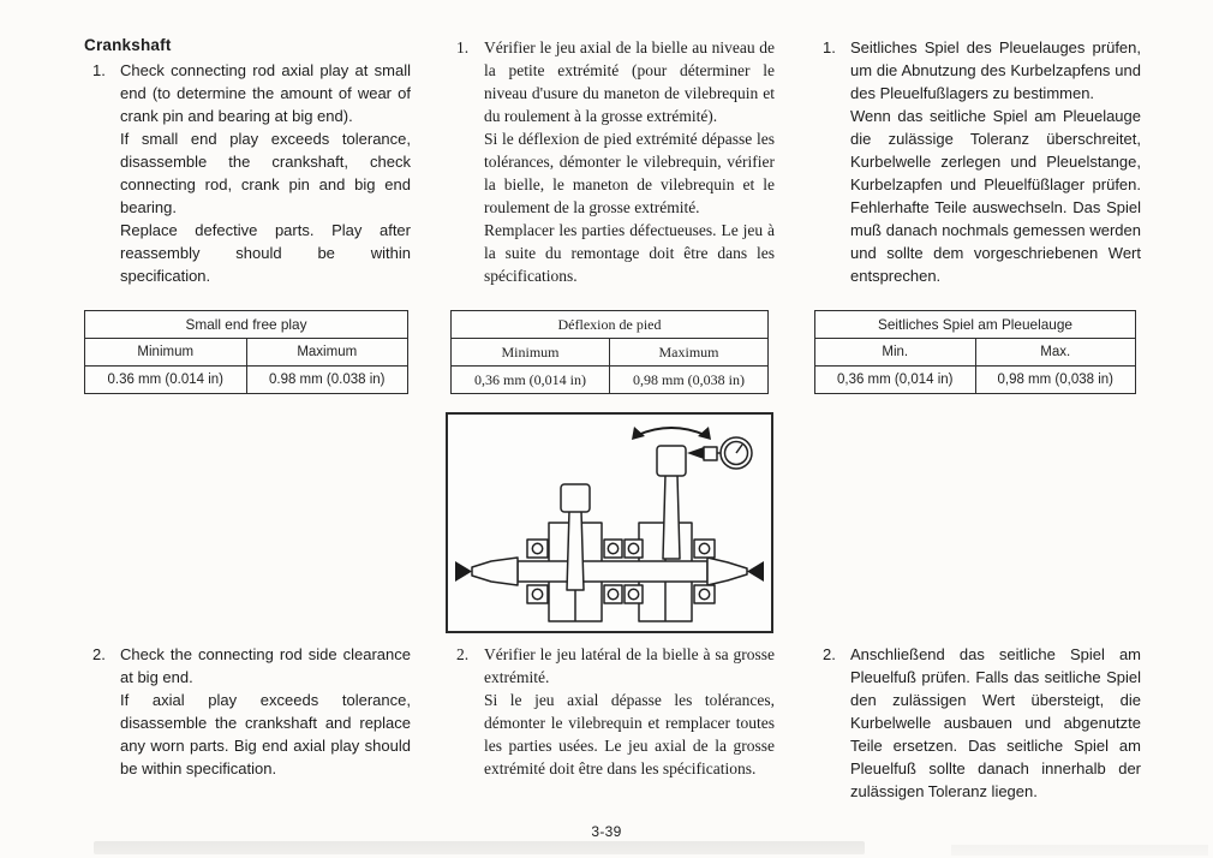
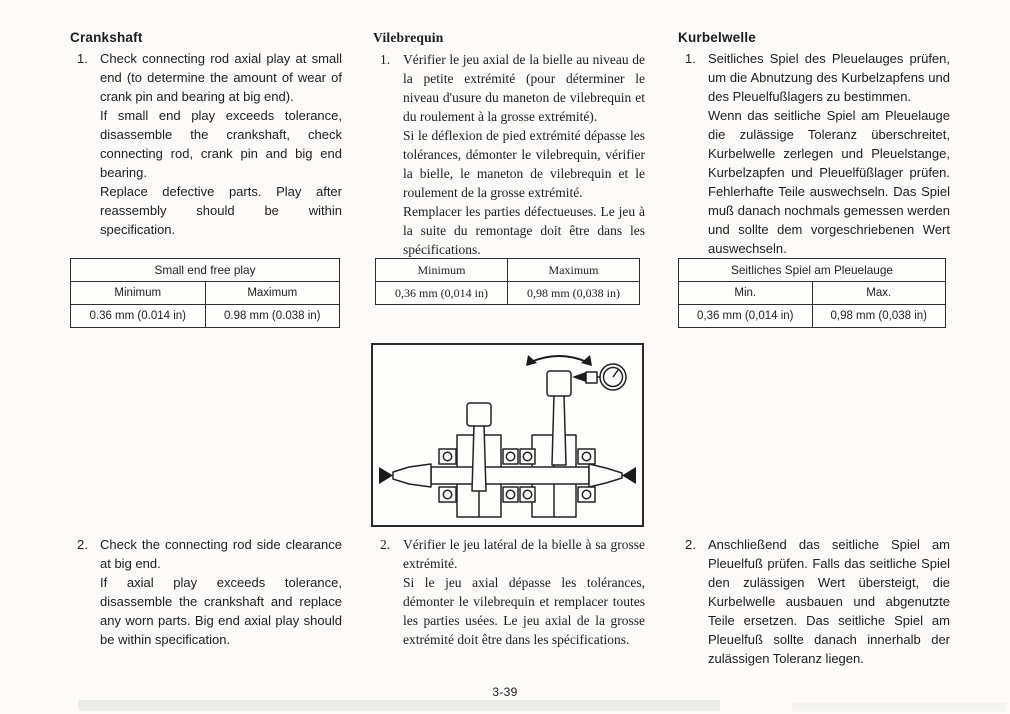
  Crankshaft
  1.
  Check connecting rod axial play at small end (to determine the amount of wear of crank pin and bearing at big end).
  If small end play exceeds tolerance, disassemble the crankshaft, check connecting rod, crank pin and big end bearing.
  Replace defective parts. Play after reassembly should be within specification.
+ Vilebrequin
  1.
  Vérifier le jeu axial de la bielle au niveau de la petite extrémité (pour déterminer le niveau d'usure du maneton de vilebrequin et du roulement à la grosse extrémité).
  Si le déflexion de pied extrémité dépasse les tolérances, démonter le vilebrequin, vérifier la bielle, le maneton de vilebrequin et le roulement de la grosse extrémité.
  Remplacer les parties défectueuses. Le jeu à la suite du remontage doit être dans les spécifications.
+ Kurbelwelle
  1.
  Seitliches Spiel des Pleuelauges prüfen, um die Abnutzung des Kurbelzapfens und des Pleuelfußlagers zu bestimmen.
- Wenn das seitliche Spiel am Pleuelauge die zulässige Toleranz überschreitet, Kurbelwelle zerlegen und Pleuelstange, Kurbelzapfen und Pleuelfüßlager prüfen. Fehlerhafte Teile auswechseln. Das Spiel muß danach nochmals gemessen werden und sollte dem vorgeschriebenen Wert entsprechen.
+ Wenn das seitliche Spiel am Pleuelauge die zulässige Toleranz überschreitet, Kurbelwelle zerlegen und Pleuelstange, Kurbelzapfen und Pleuelfüßlager prüfen. Fehlerhafte Teile auswechseln. Das Spiel muß danach nochmals gemessen werden und sollte dem vorgeschriebenen Wert auswechseln.
  Small end free play
  Minimum	Maximum
  0.36 mm (0.014 in)	0.98 mm (0.038 in)
- Déflexion de pied
  Minimum	Maximum
  0,36 mm (0,014 in)	0,98 mm (0,038 in)
  Seitliches Spiel am Pleuelauge
  Min.	Max.
  0,36 mm (0,014 in)	0,98 mm (0,038 in)
  2.
  Check the connecting rod side clearance at big end.
  If axial play exceeds tolerance, disassemble the crankshaft and replace any worn parts. Big end axial play should be within specification.
  2.
  Vérifier le jeu latéral de la bielle à sa grosse extrémité.
  Si le jeu axial dépasse les tolérances, démonter le vilebrequin et remplacer toutes les parties usées. Le jeu axial de la grosse extrémité doit être dans les spécifications.
  2.
  Anschließend das seitliche Spiel am Pleuelfuß prüfen. Falls das seitliche Spiel den zulässigen Wert übersteigt, die Kurbelwelle ausbauen und abgenutzte Teile ersetzen. Das seitliche Spiel am Pleuelfuß sollte danach innerhalb der zulässigen Toleranz liegen.
  3-39
